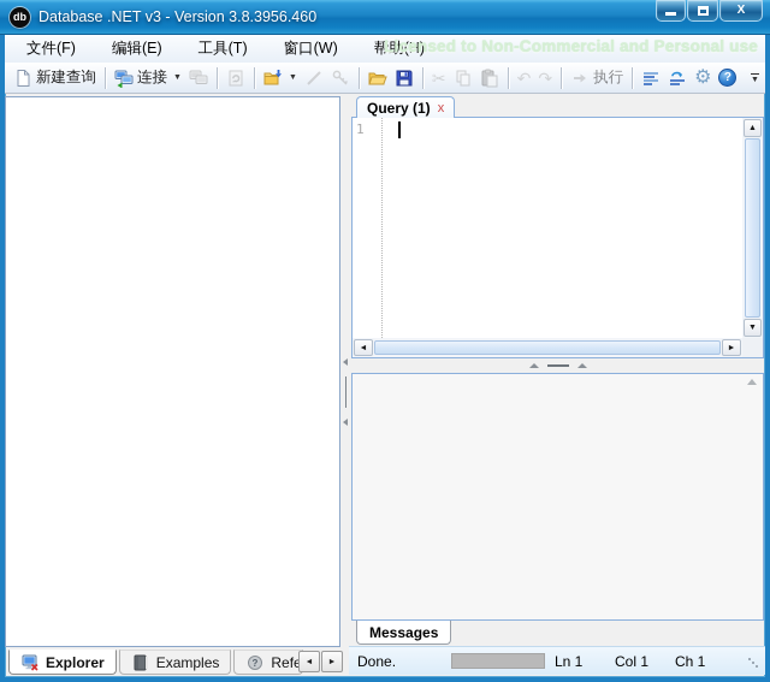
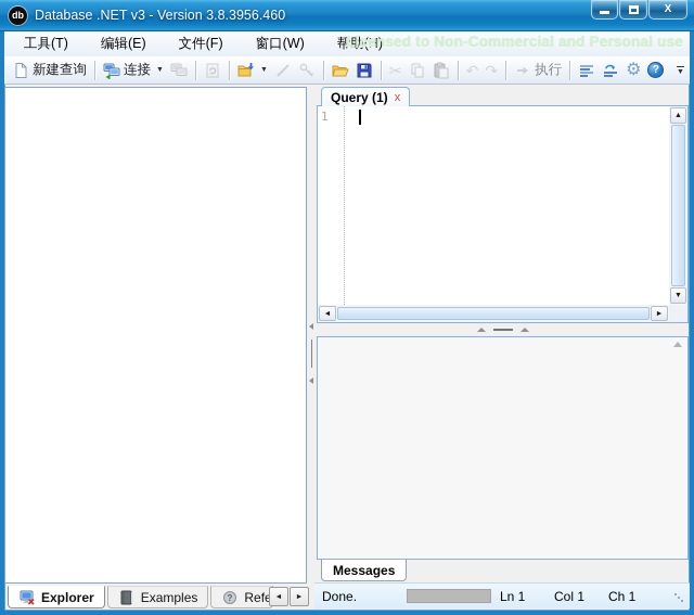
  db
  Database .NET v3 - Version 3.8.3956.460
  X
- 文件(F)
+ 工具(T)
  编辑(E)
- 工具(T)
+ 文件(F)
  窗口(W)
  帮助(H)
  Licensed to Non-Commercial and Personal use
  新建查询
  连接
  ✂
  ↶
  ↷
  执行
  ⚙
  ?
  Query (1)
  x
  1
  Messages
  Explorer
  Examples
  ?
  Ref
  Done.
  Ln 1
  Col 1
  Ch 1
